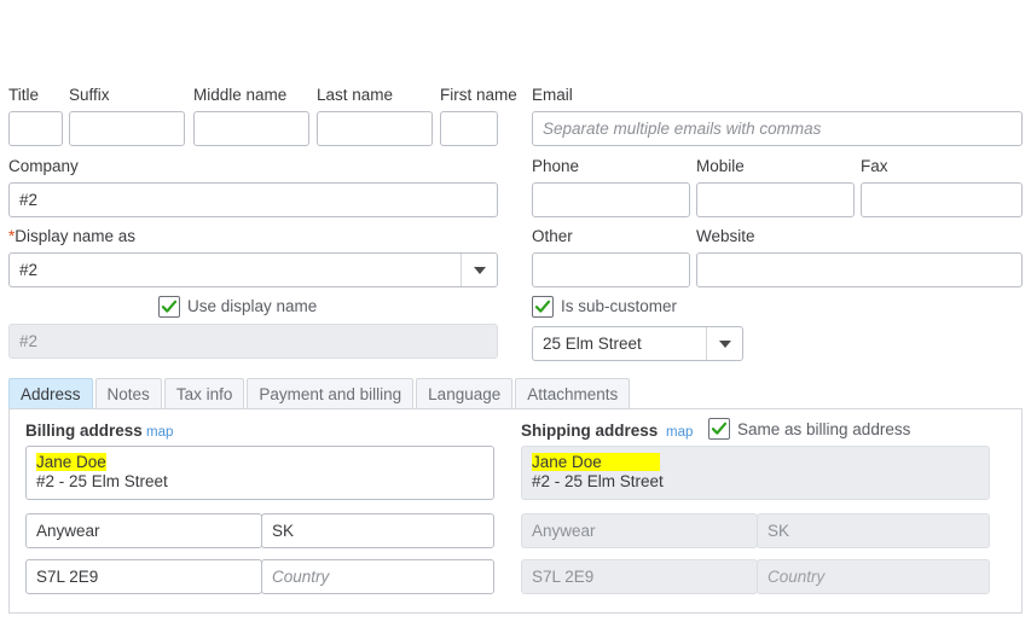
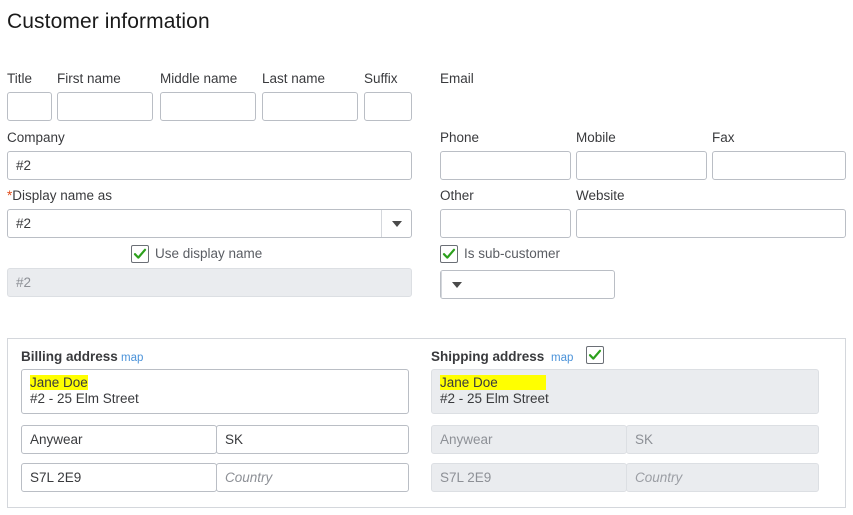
+ Customer information
  Title
- Suffix
+ First name
  Middle name
  Last name
- First name
+ Suffix
  Company
  #2
  *Display name as
  #2
  Use display name
  #2
  Email
- Separate multiple emails with commas
  Phone
  Mobile
  Fax
  Other
  Website
  Is sub-customer
- 25 Elm Street
- Address
- Notes
- Tax info
- Payment and billing
- Language
- Attachments
  Billing address
  map
  Jane Doe
  #2 - 25 Elm Street
  Anywear
  SK
  S7L 2E9
  Country
  Shipping address
  map
- Same as billing address
  Jane Doe
  #2 - 25 Elm Street
  Anywear
  SK
  S7L 2E9
  Country
